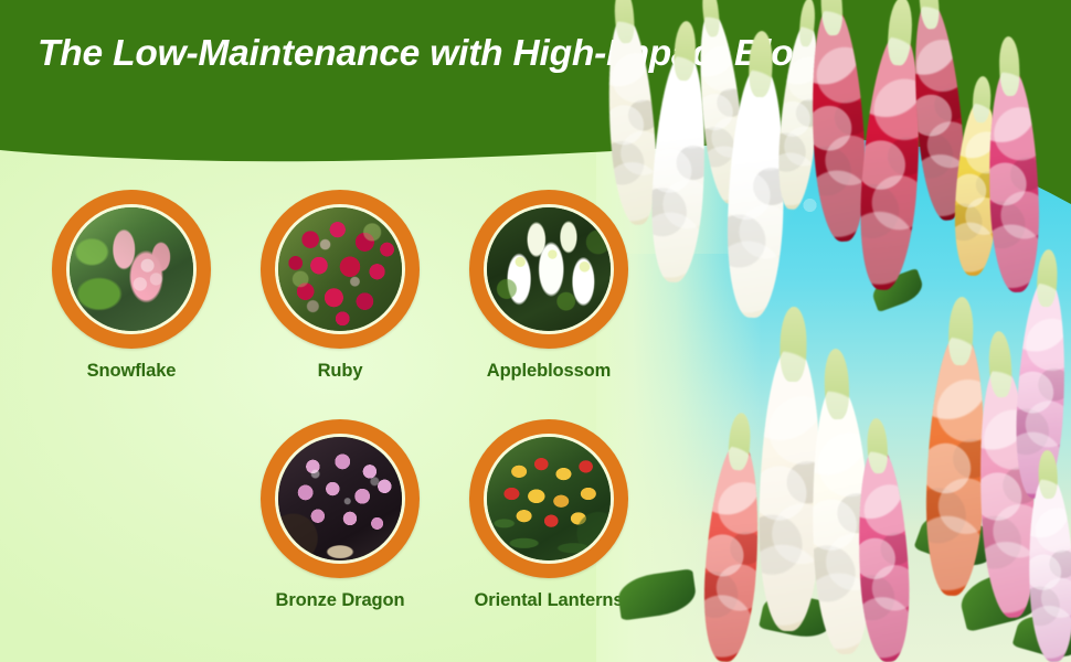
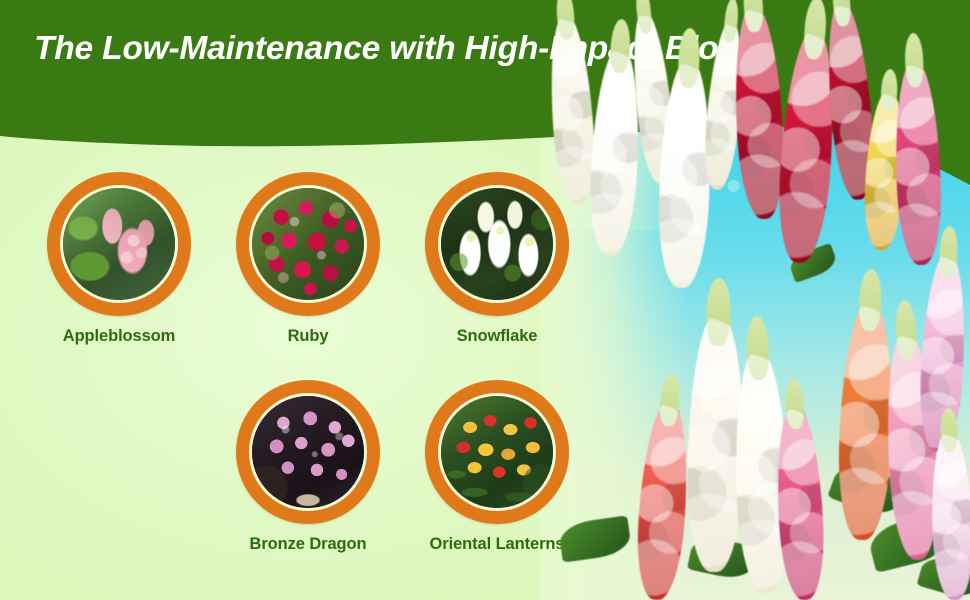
  The Low-Maintenance with High-p Bo
- Snowflake
+ Appleblossom
  Ruby
- Appleblossom
+ Snowflake
  Bronze Dragon
  Oriental Lantern
